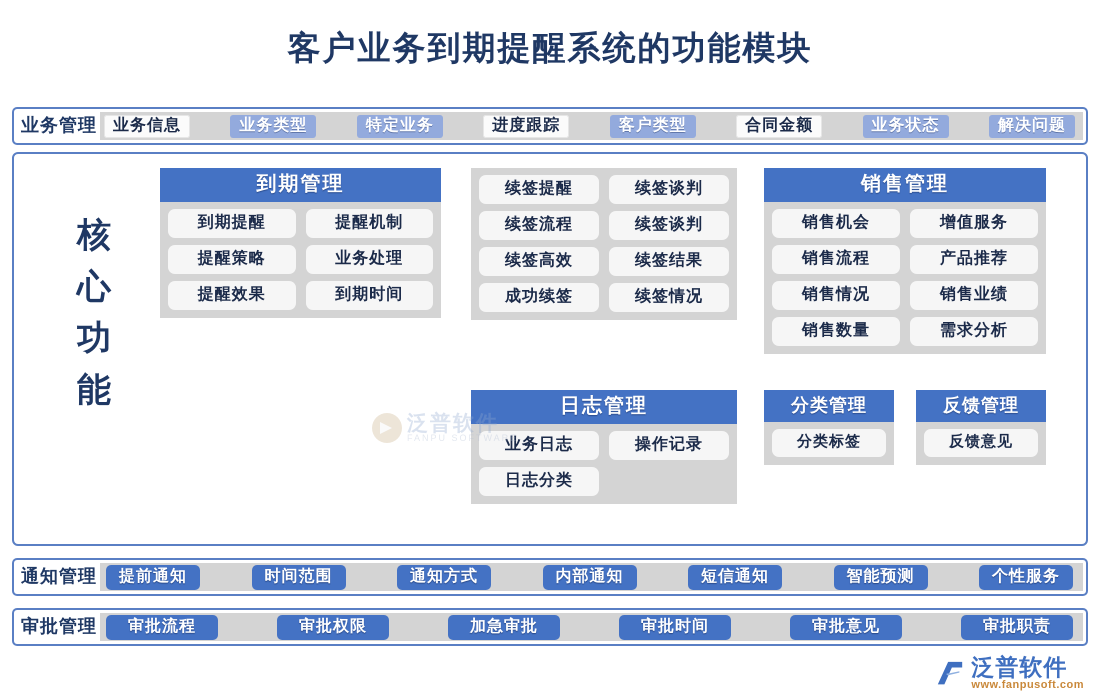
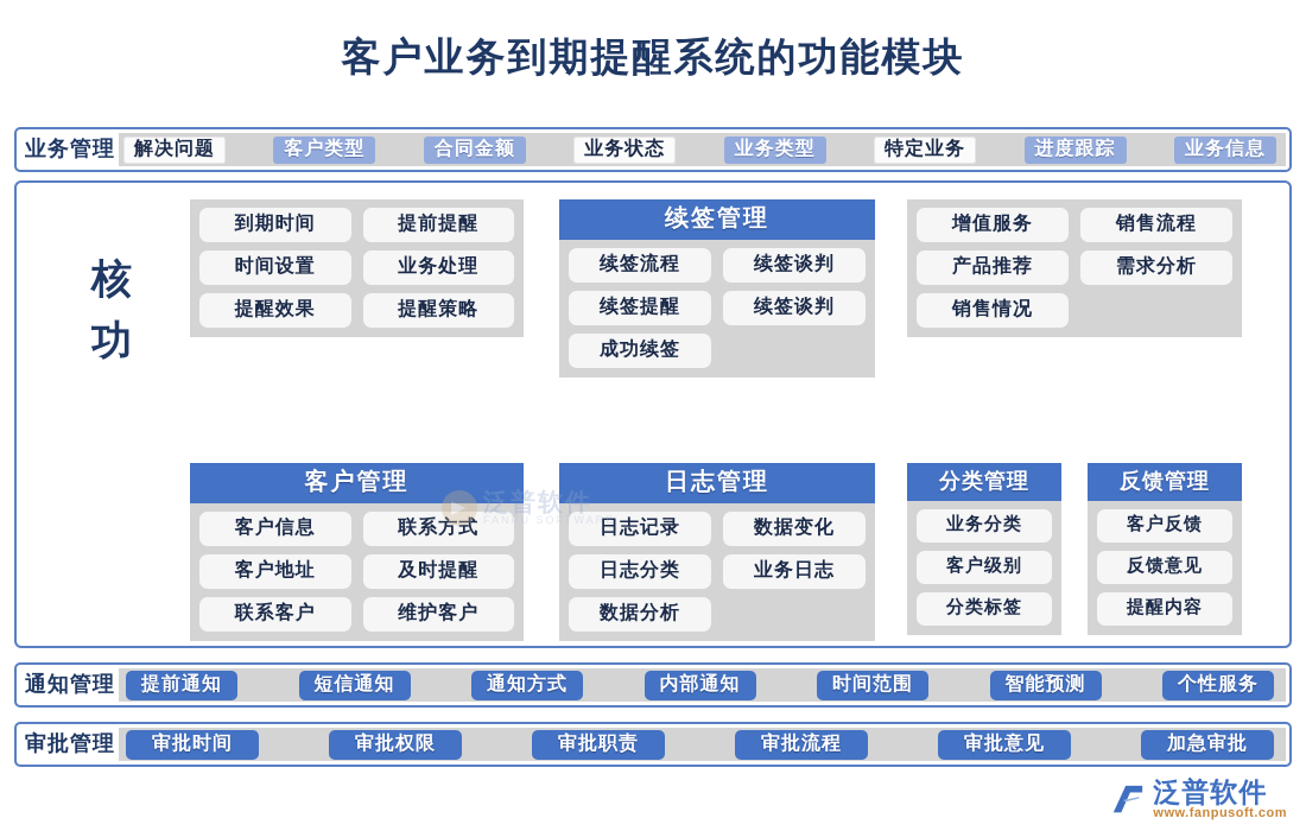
  客户业务到期提醒系统的功能模块
  业务管理
- 业务信息
+ 解决问题
- 业务类型
+ 客户类型
- 特定业务
+ 合同金额
- 进度跟踪
+ 业务状态
- 客户类型
+ 业务类型
- 合同金额
+ 特定业务
- 业务状态
+ 进度跟踪
- 解决问题
+ 业务信息
  核
- 心
  功
- 能
- 到期管理
- 到期提醒
- 提醒机制
- 提醒策略
+ 到期时间
+ 提前提醒
+ 时间设置
  业务处理
  提醒效果
- 到期时间
+ 提醒策略
+ 续签管理
- 续签提醒
+ 续签流程
  续签谈判
- 续签流程
+ 续签提醒
  续签谈判
- 续签高效
- 续签结果
  成功续签
- 续签情况
- 销售管理
- 销售机会
  增值服务
  销售流程
  产品推荐
- 销售情况
+ 需求分析
- 销售业绩
- 销售数量
- 需求分析
+ 销售情况
+ 客户管理
+ 客户信息
+ 联系方式
+ 客户地址
+ 及时提醒
+ 联系客户
+ 维护客户
  日志管理
+ 日志记录
+ 数据变化
- 业务日志
+ 日志分类
- 操作记录
- 日志分类
+ 业务日志
+ 数据分析
  分类管理
+ 业务分类
+ 客户级别
  分类标签
  反馈管理
+ 客户反馈
  反馈意见
+ 提醒内容
  泛普软件
  FANPU SOFTWARE
  通知管理
  提前通知
- 时间范围
+ 短信通知
  通知方式
  内部通知
- 短信通知
+ 时间范围
  智能预测
  个性服务
  审批管理
- 审批流程
+ 审批时间
  审批权限
- 加急审批
+ 审批职责
- 审批时间
+ 审批流程
  审批意见
- 审批职责
+ 加急审批
  泛普软件
  www.fanpusoft.com
